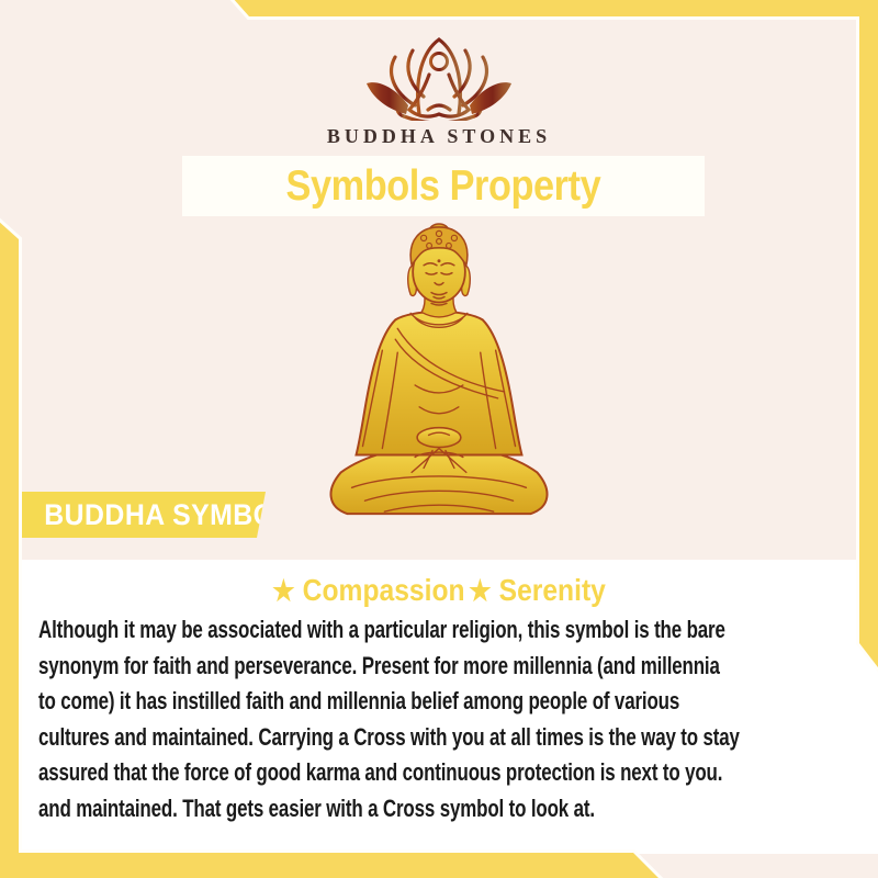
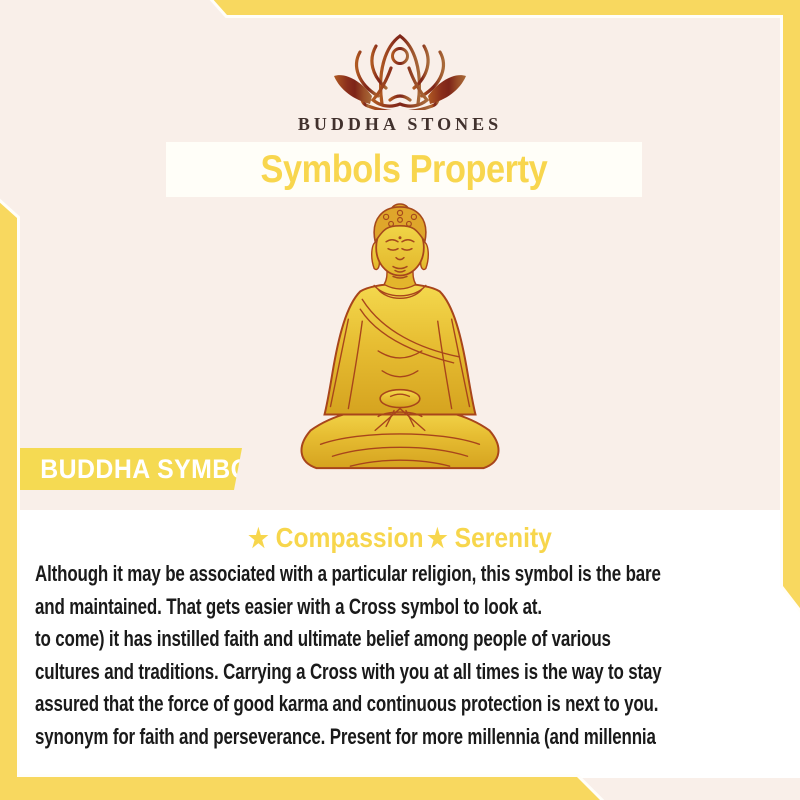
  BUDDHA STONES
  Symbols Property
  BUDDHA SYMB
  ★
  Compassion
  ★
  Serenity
  Although it may be associated with a particular religion, this symbol is the bare
- synonym for faith and perseverance. Present for more millennia (and millennia
+ and maintained. That gets easier with a Cross symbol to look at.
- to come) it has instilled faith and millennia belief among people of various
+ to come) it has instilled faith and ultimate belief among people of various
- cultures and maintained. Carrying a Cross with you at all times is the way to stay
+ cultures and traditions. Carrying a Cross with you at all times is the way to stay
  assured that the force of good karma and continuous protection is next to you.
- and maintained. That gets easier with a Cross symbol to look at.
+ synonym for faith and perseverance. Present for more millennia (and millennia
